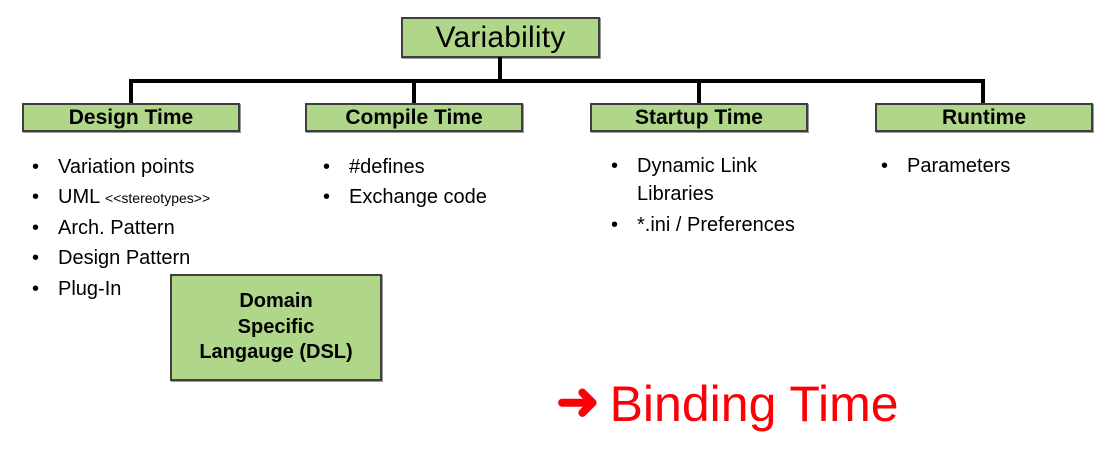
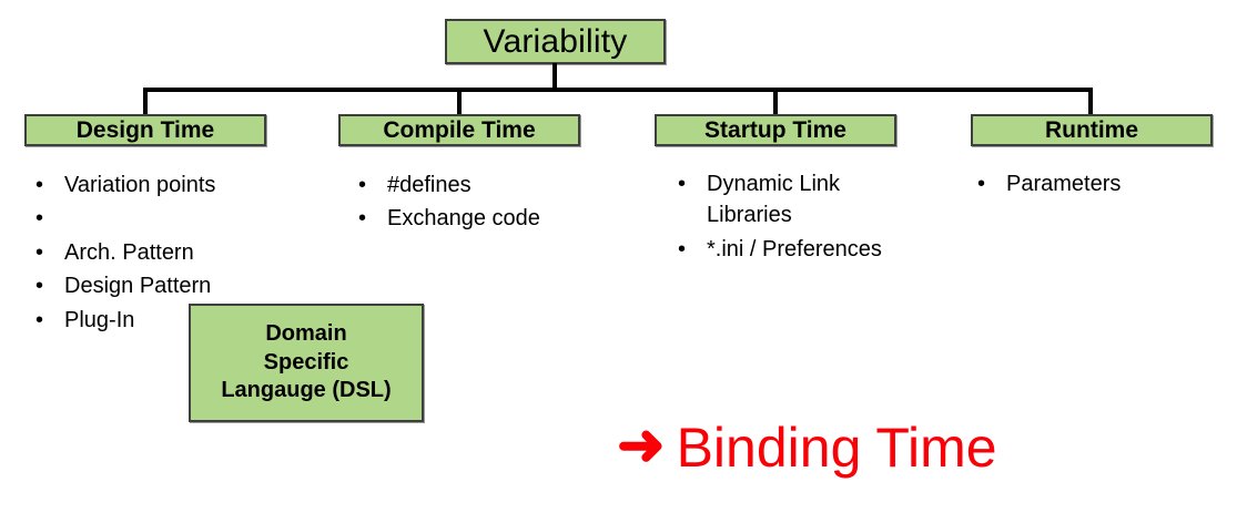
  Variability
  Design Time
  Compile Time
  Startup Time
  Runtime
  •
  Variation points
  •
- UML <<stereotypes>>
  •
  Arch. Pattern
  •
  Design Pattern
  •
  Plug-In
  •
  #defines
  •
  Exchange code
  •
  Dynamic Link Libraries
  •
  *.ini / Preferences
  •
  Parameters
  Domain
  Specific
  Langauge (DSL)
  ➜
  Binding Time
